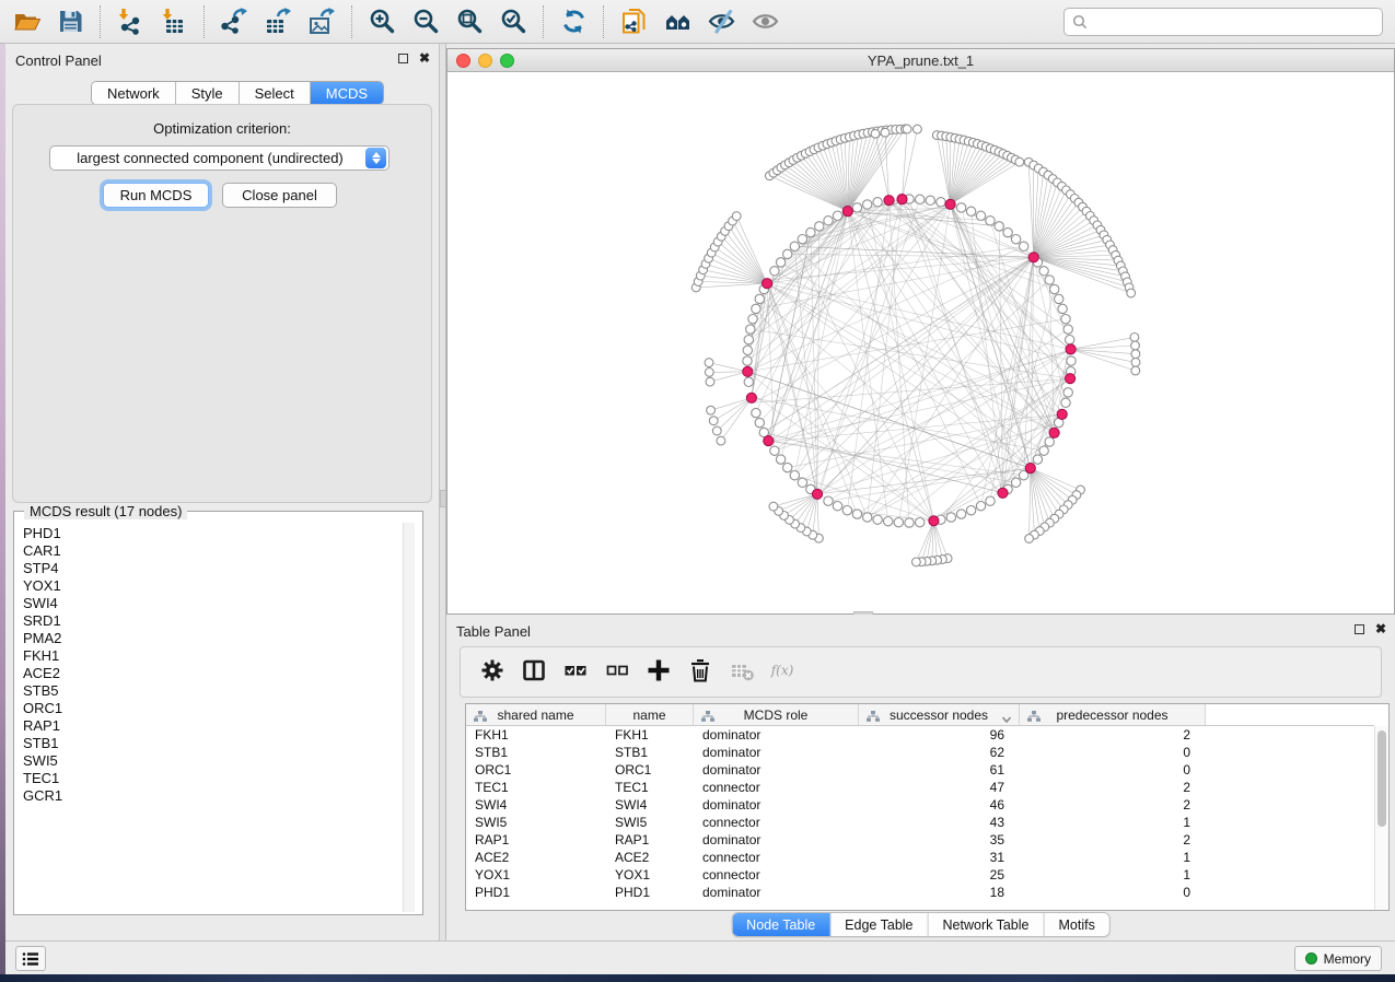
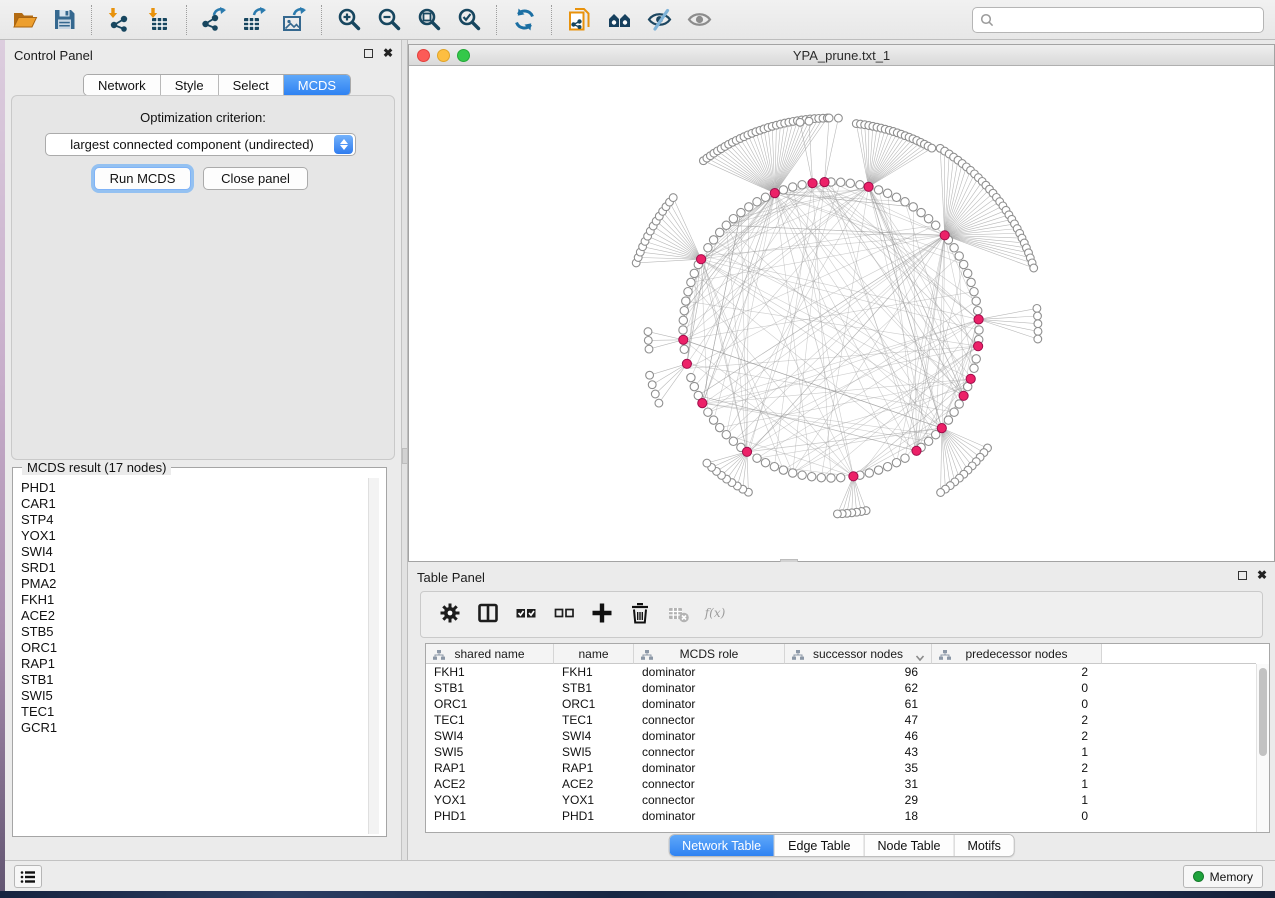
  Control Panel
  ✖
  Network
  Style
  Select
  MCDS
  Optimization criterion:
  largest connected component (undirected)
  Run MCDS
  Close panel
  MCDS result (17 nodes)
  PHD1
  CAR1
  STP4
  YOX1
  SWI4
  SRD1
  PMA2
  FKH1
  ACE2
  STB5
  ORC1
  RAP1
  STB1
  SWI5
  TEC1
  GCR1
  YPA_prune.txt_1
  Table Panel
  ✖
  f(x)
  shared name
  name
  MCDS role
  successor nodes
  predecessor nodes
  FKH1
  FKH1
  dominator
  96
  2
  STB1
  STB1
  dominator
  62
  0
  ORC1
  ORC1
  dominator
  61
  0
  TEC1
  TEC1
  connector
  47
  2
  SWI4
  SWI4
  dominator
  46
  2
  SWI5
  SWI5
  connector
  43
  1
  RAP1
  RAP1
  dominator
  35
  2
  ACE2
  ACE2
  connector
  31
  1
  YOX1
  YOX1
  connector
- 25
+ 29
  1
  PHD1
  PHD1
  dominator
  18
  0
- Node Table
+ Network Table
  Edge Table
- Network Table
+ Node Table
  Motifs
  Memory
